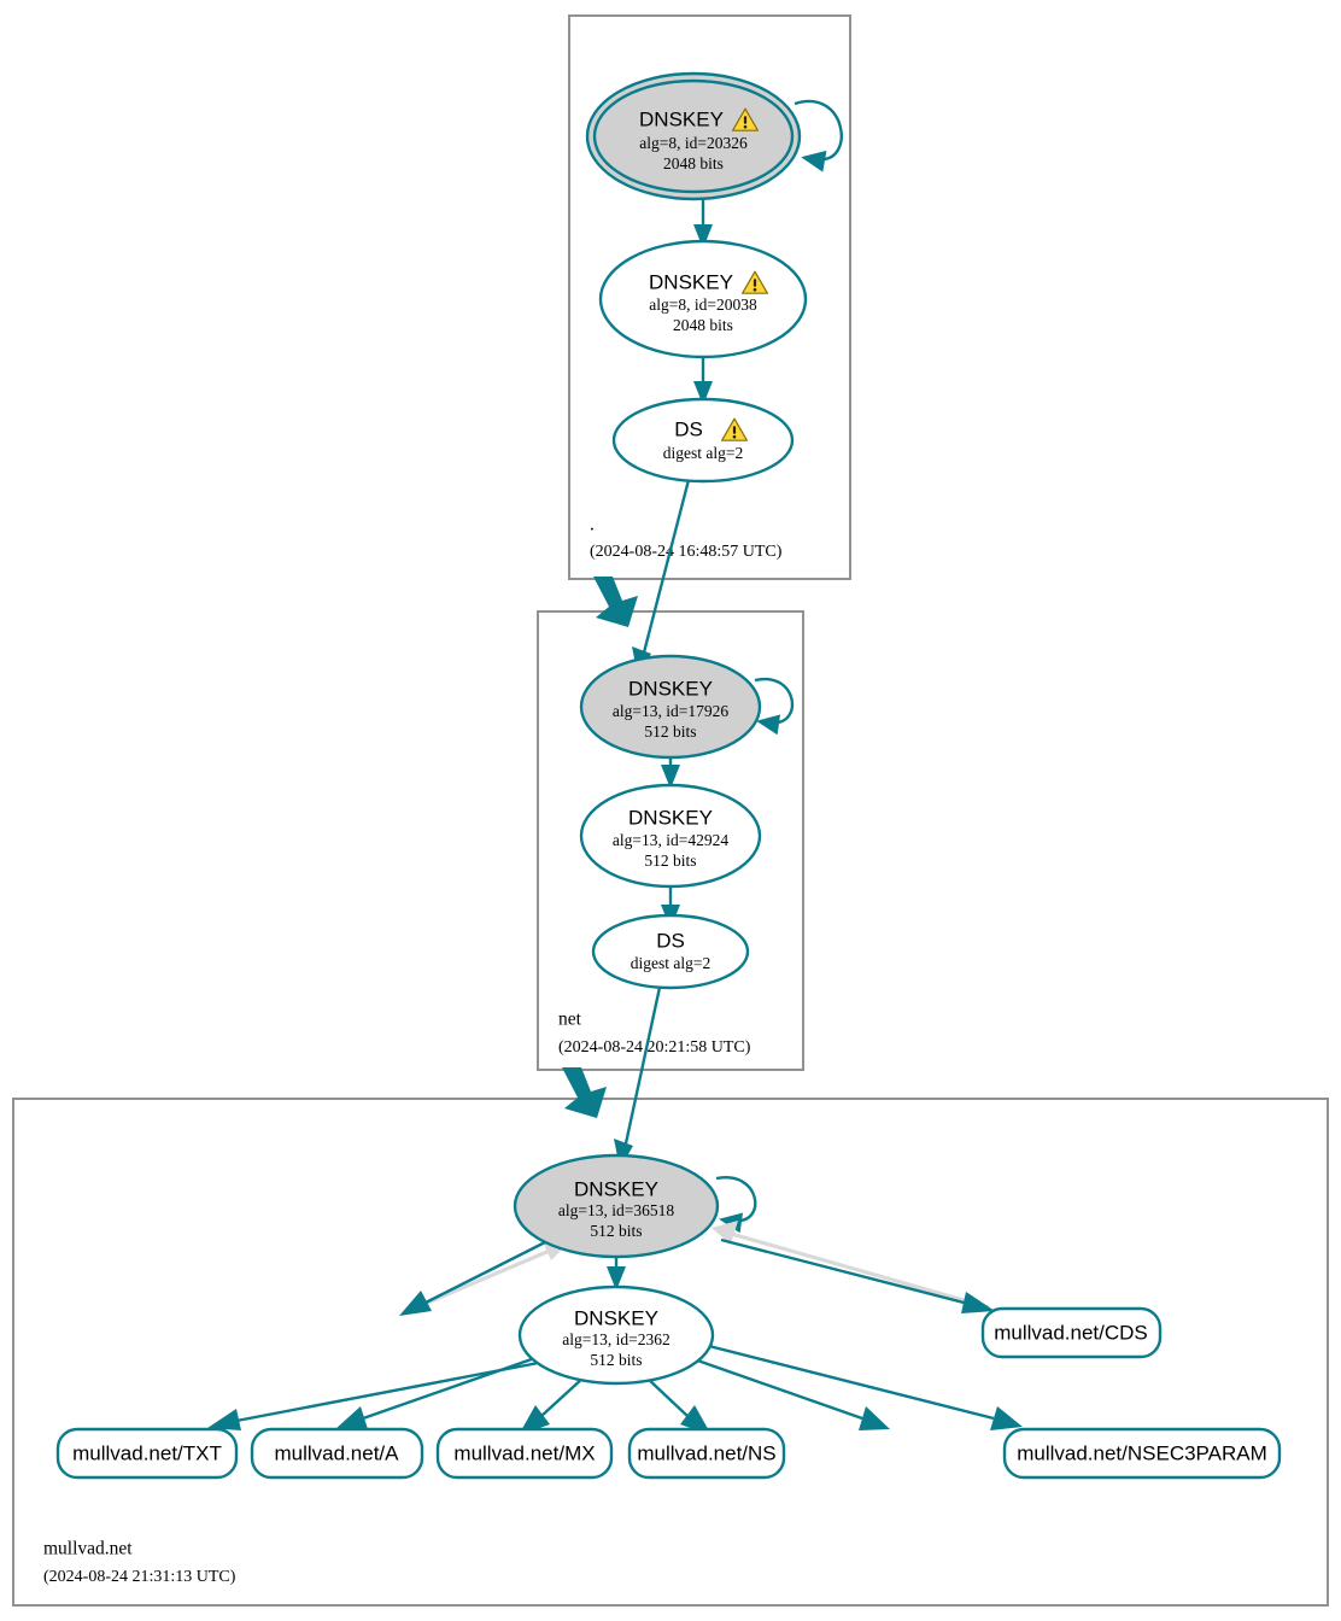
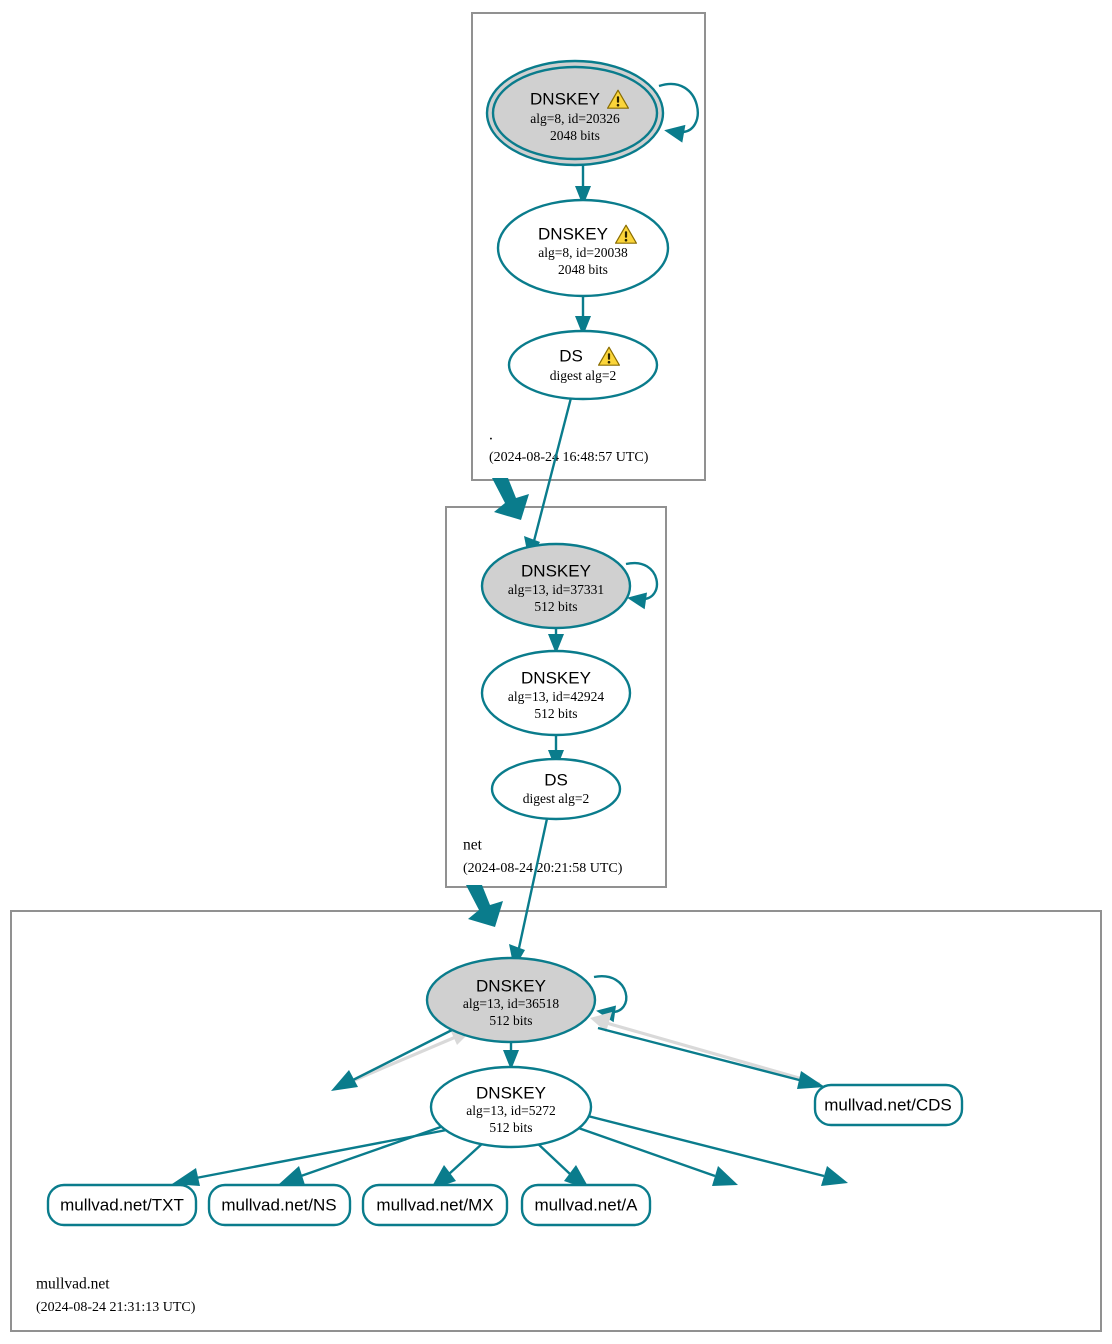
  .
  (2024-08-2 16:48:57 UTC)
  net
  (2024-08-24 20:21:58 UTC)
  mullvad.net
  (2024-08-24 21:31:13 UTC)
  DNSKEY
  alg=8, id=20326
  2048 bits
  DNSKEY
  alg=8, id=20038
  2048 bits
  DS
  digest alg=2
  DNSKEY
- alg=13, id=17926
+ alg=13, id=37331
  512 bits
  DNSKEY
  alg=13, id=42924
  512 bits
  DS
  digest alg=2
  DNSKEY
  alg=13, id=36518
  512 bits
  DNSKEY
- alg=13, id=2362
+ alg=13, id=5272
  512 bits
  mullvad.net/CDS
  mullvad.net/TXT
- mullvad.net/A
+ mullvad.net/NS
  mullvad.net/MX
- mullvad.net/NS
+ mullvad.net/A
- mullvad.net/NSEC3PARAM
